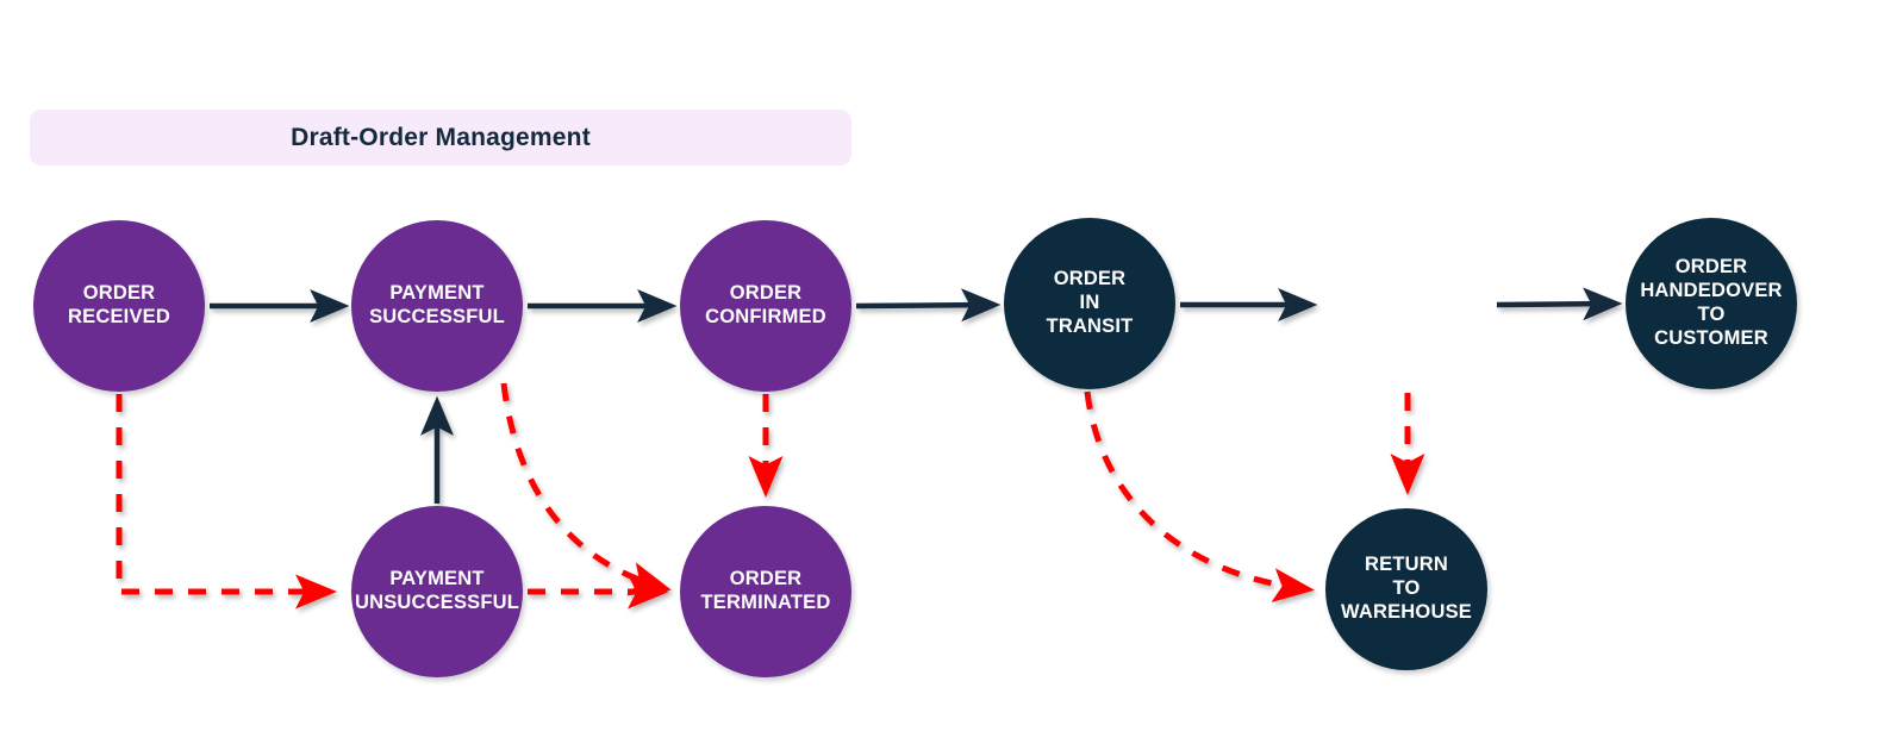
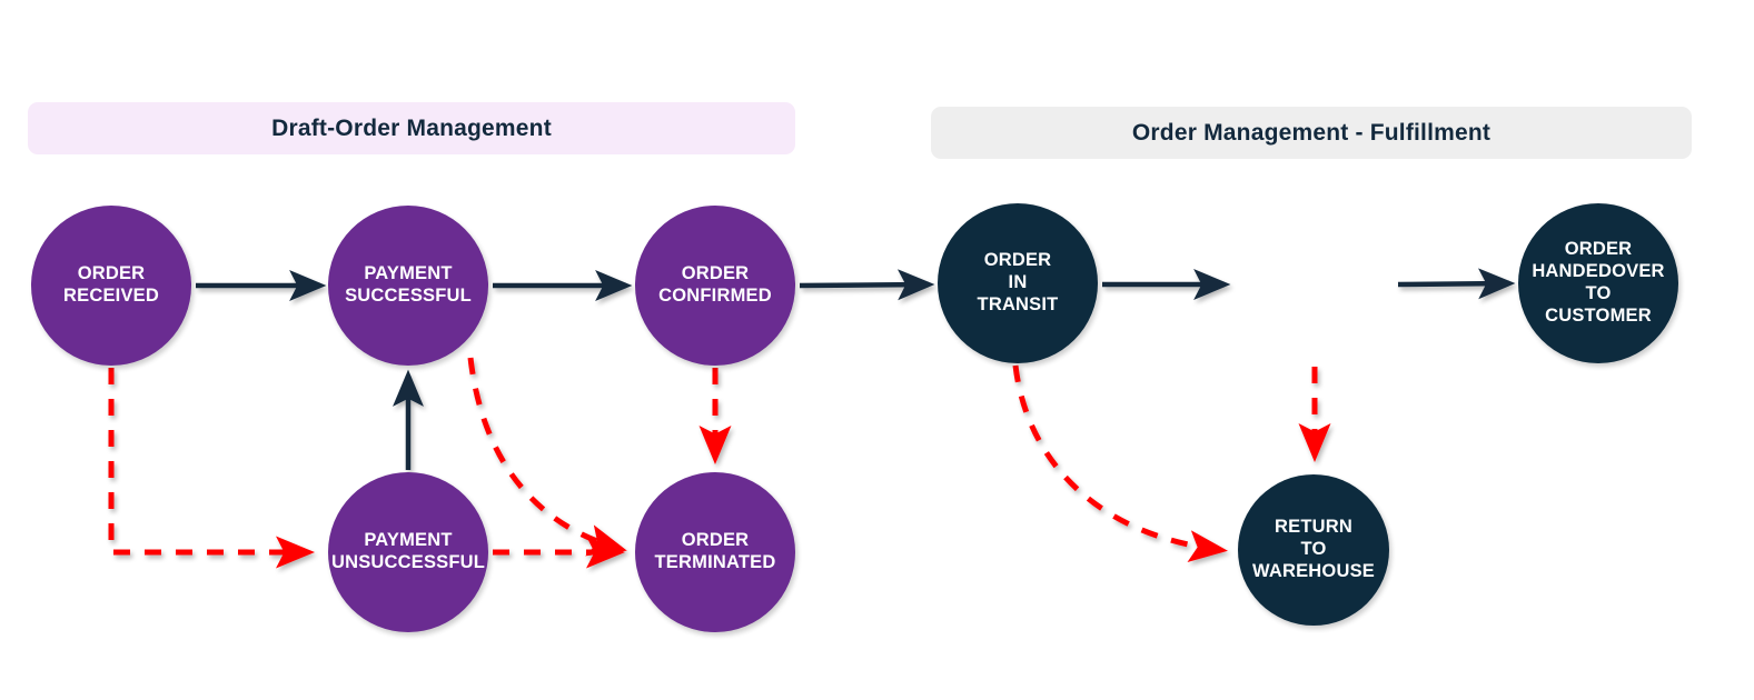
  Draft-Order Management
+ Order Management - Fulfillment
  ORDER
  RECEIVED
  PAYMENT
  SUCCESSFUL
  ORDER
  CONFIRMED
  PAYMENT
  UNSUCCESSFUL
  ORDER
  TERMINATED
  ORDER
  IN
  TRANSIT
  ORDER
  HANDEDOVER
  TO
  CUSTOMER
  RETURN
  TO
  WAREHOUSE
